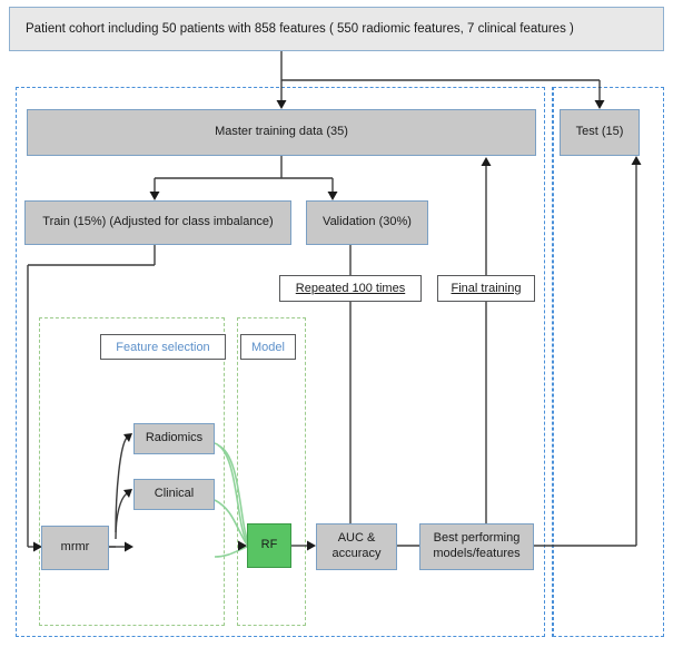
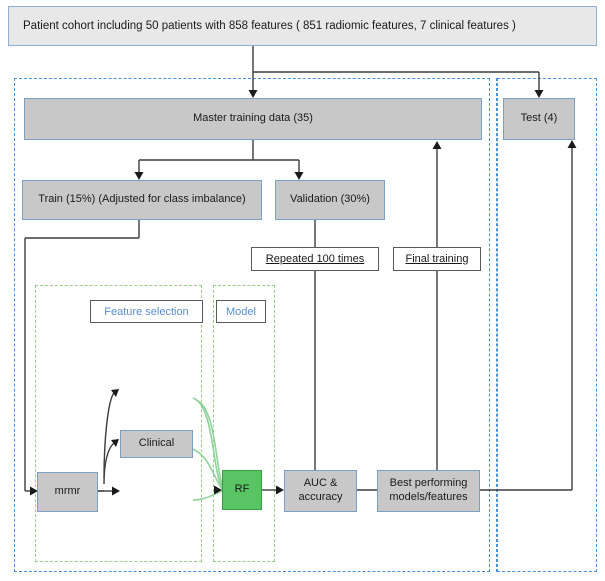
- Patient cohort including 50 patients with 858 features ( 550 radiomic features, 7 clinical features )
+ Patient cohort including 50 patients with 858 features ( 851 radiomic features, 7 clinical features )
  Master training data (35)
- Test (15)
+ Test (4)
  Train (15%) (Adjusted for class imbalance)
  Validation (30%)
  Repeated 100 times
  Final training
  Feature selection
  Model
- Radiomics
  Clinical
  mrmr
  RF
  AUC &
  accuracy
  Best performing
  models/features
